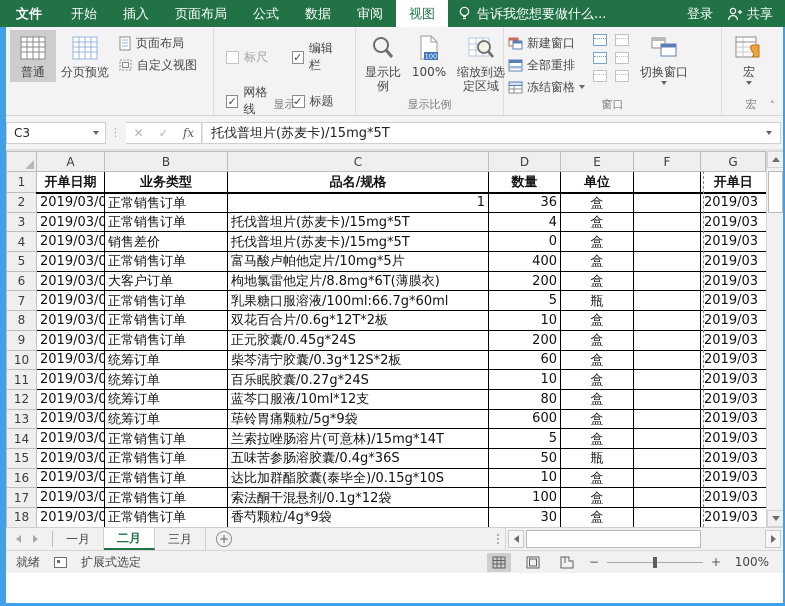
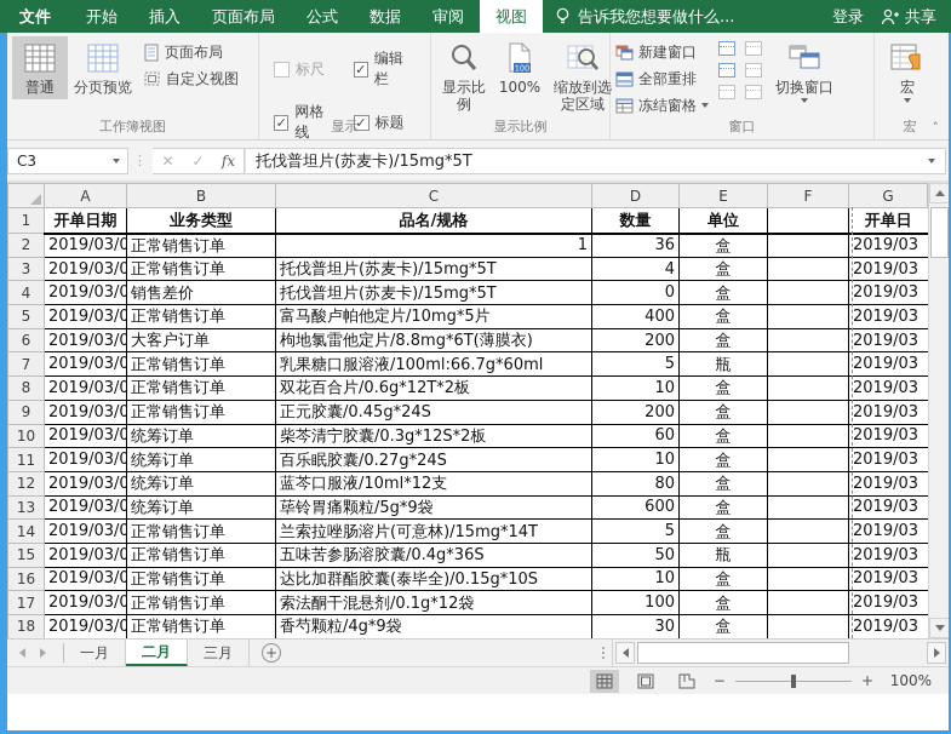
  文件
  开始
  插入
  页面布局
  公式
  数据
  审阅
  视图
  告诉我您想要做什么...
  登录
  共享
  普通
  分页预览
  页面布局
  自定义视图
+ 工作簿视图
  标尺
  编辑栏
  网格线
  标题
  显示
  显示比例
  100
  100%
  缩放到选定区域
  显示比例
  新建窗口
  全部重排
  冻结窗格
  切换窗口
  窗口
  宏
  宏
  ˄
  C3
  ⋮
  ✕
  ✓
  fx
  托伐普坦片(苏麦卡)/15mg*5T
  	A	B	C	D	E	F	G
  1	开单日期	业务类型	品名/规格	数量	单位		开单日
  2	2019/03/0	正常销售订单	1	36	盒		2019/03
  3	2019/03/0	正常销售订单	托伐普坦片(苏麦卡)/15mg*5T	4	盒		2019/03
  4	2019/03/0	销售差价	托伐普坦片(苏麦卡)/15mg*5T	0	盒		2019/03
  5	2019/03/0	正常销售订单	富马酸卢帕他定片/10mg*5片	400	盒		2019/03
  6	2019/03/0	大客户订单	枸地氯雷他定片/8.8mg*6T(薄膜衣)	200	盒		2019/03
  7	2019/03/0	正常销售订单	乳果糖口服溶液/100ml:66.7g*60ml	5	瓶		2019/03
  8	2019/03/0	正常销售订单	双花百合片/0.6g*12T*2板	10	盒		2019/03
  9	2019/03/0	正常销售订单	正元胶囊/0.45g*24S	200	盒		2019/03
  10	2019/03/0	统筹订单	柴芩清宁胶囊/0.3g*12S*2板	60	盒		2019/03
  11	2019/03/0	统筹订单	百乐眠胶囊/0.27g*24S	10	盒		2019/03
  12	2019/03/0	统筹订单	蓝芩口服液/10ml*12支	80	盒		2019/03
  13	2019/03/0	统筹订单	荜铃胃痛颗粒/5g*9袋	600	盒		2019/03
  14	2019/03/0	正常销售订单	兰索拉唑肠溶片(可意林)/15mg*14T	5	盒		2019/03
  15	2019/03/0	正常销售订单	五味苦参肠溶胶囊/0.4g*36S	50	瓶		2019/03
  16	2019/03/0	正常销售订单	达比加群酯胶囊(泰毕全)/0.15g*10S	10	盒		2019/03
  17	2019/03/0	正常销售订单	索法酮干混悬剂/0.1g*12袋	100	盒		2019/03
  18	2019/03/0	正常销售订单	香芍颗粒/4g*9袋	30	盒		2019/03
  一月
  二月
  三月
  +
- 就绪
- 扩展式选定
  −
  +
  100%
